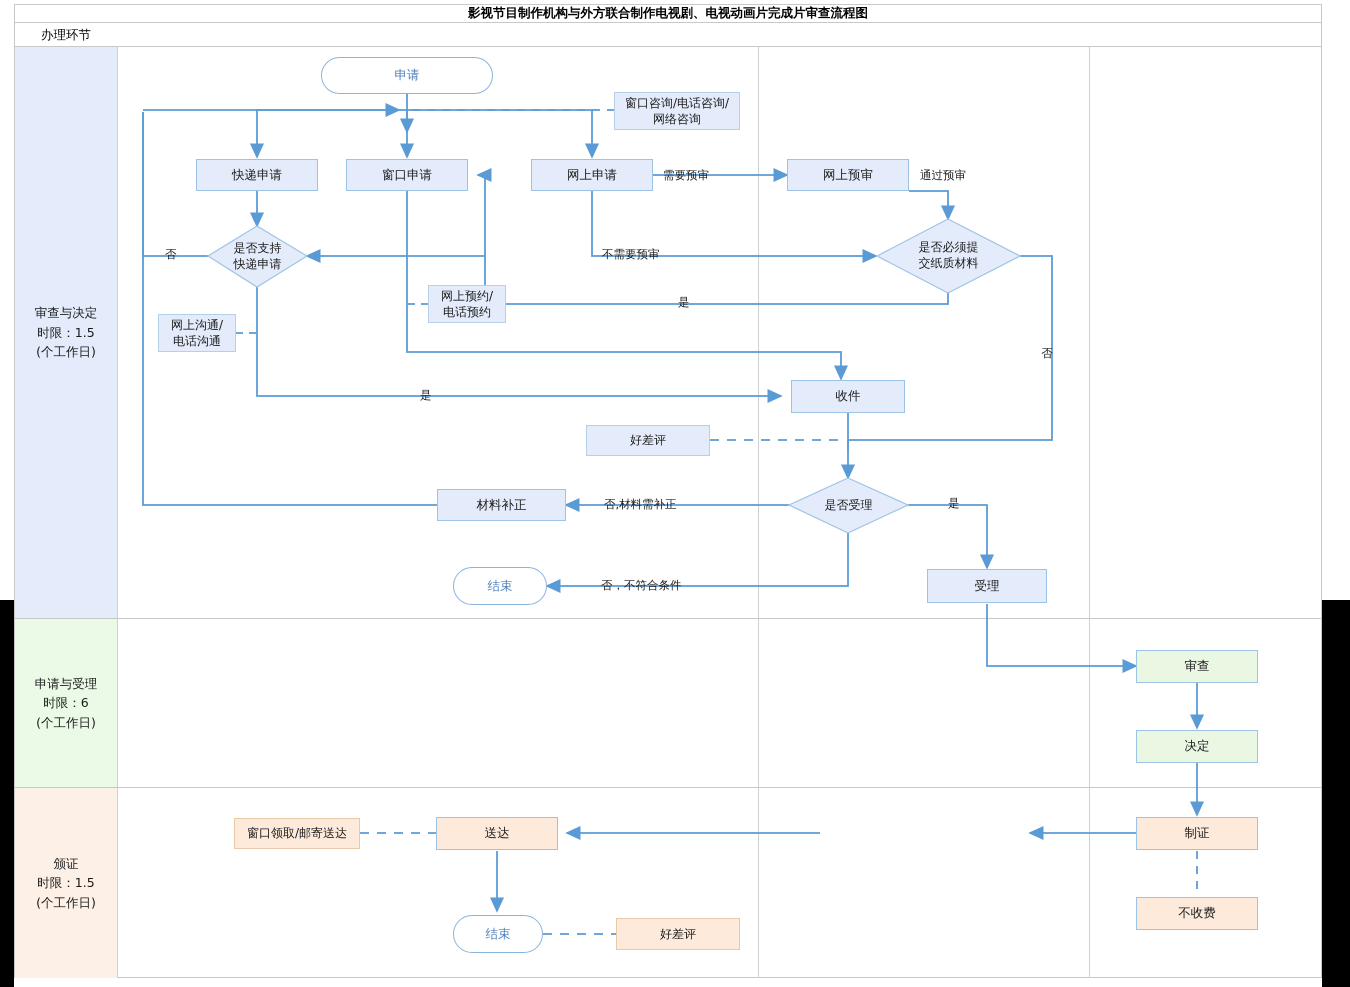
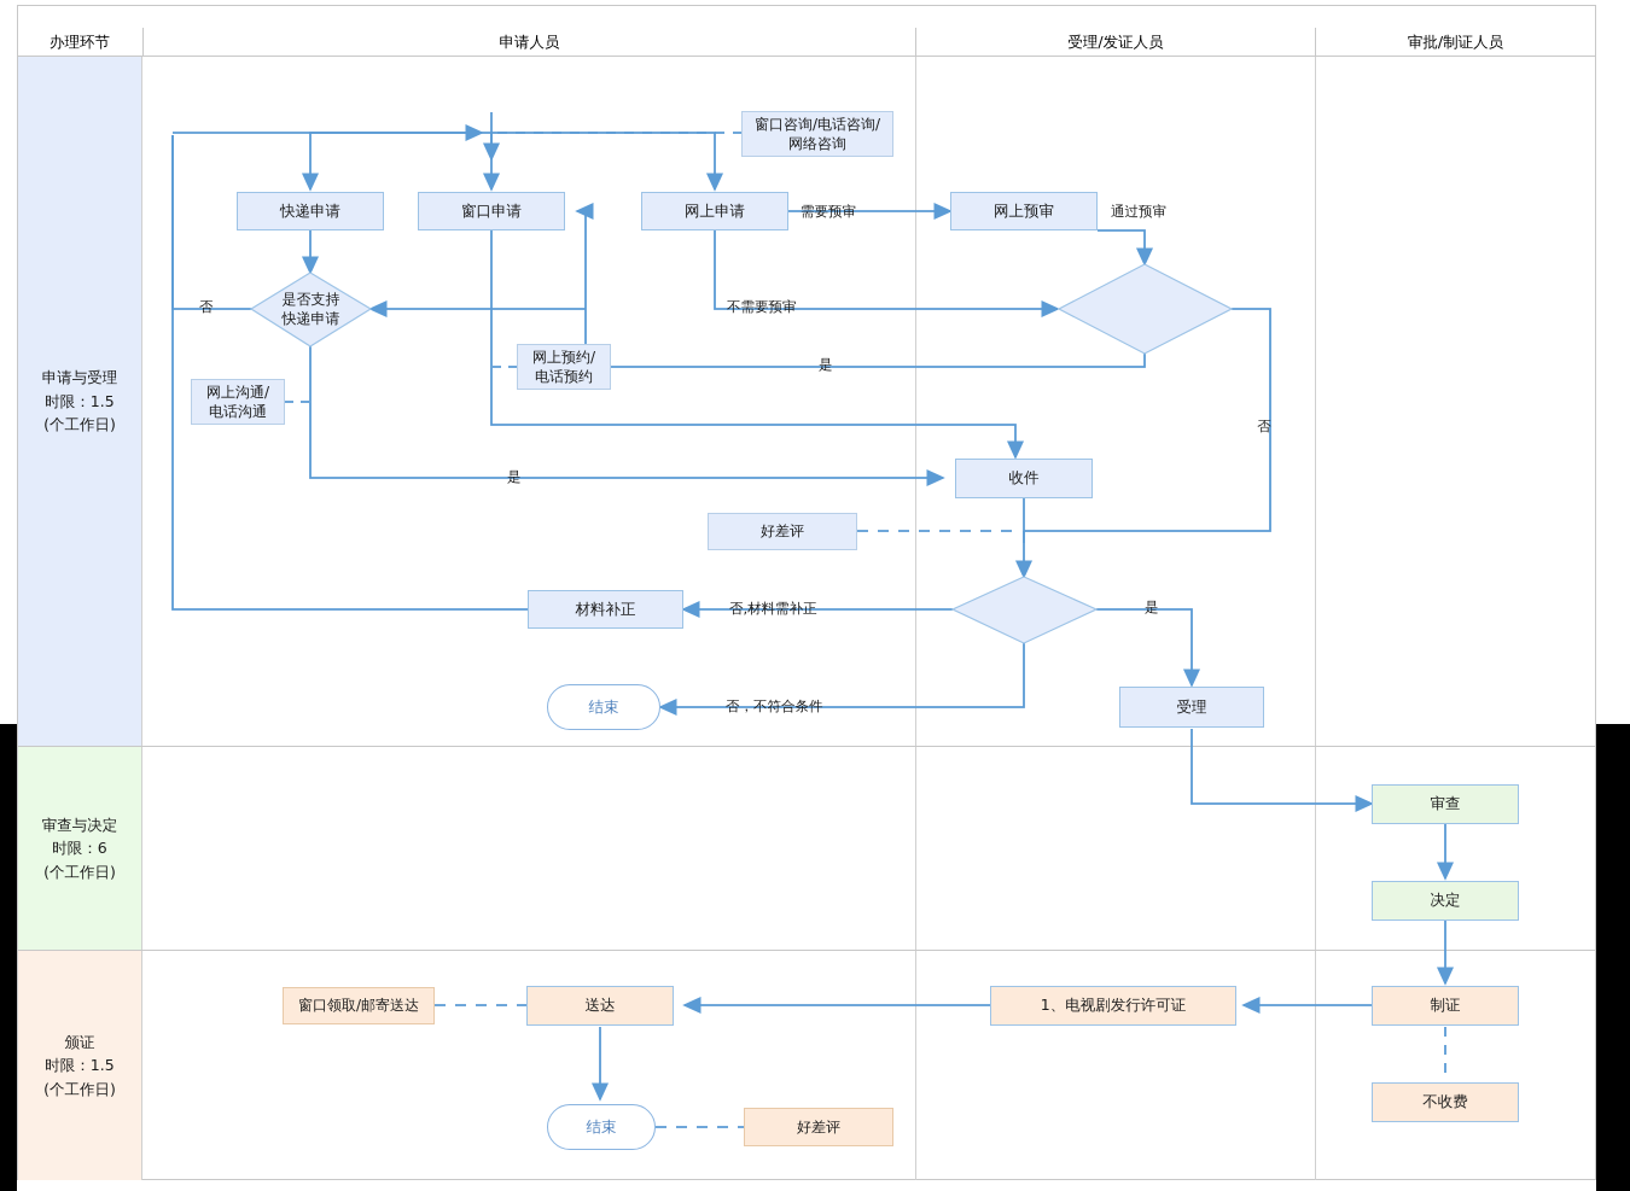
- 影视节目制作机构与外方联合制作电视剧、电视动画片完成片审查流程图
  办理环节
+ 申请人员
+ 受理/发证人员
+ 审批/制证人员
- 审查与决定
+ 申请与受理
  时限：1.5
  (个工作日)
- 申请与受理
+ 审查与决定
  时限：6
  (个工作日)
  颁证
  时限：1.5
  (个工作日)
- 申请
  窗口咨询/电话咨询/
  网络咨询
  快递申请
  窗口申请
  网上申请
  网上预审
  是否支持
  快递申请
- 是否必须提
- 交纸质材料
- 是否受理
  网上预约/
  电话预约
  网上沟通/
  电话沟通
  收件
  好差评
  材料补正
  结束
  受理
  审查
  决定
  制证
+ 1、电视剧发行许可证
  不收费
  送达
  窗口领取/邮寄送达
  结束
  好差评
  需要预审
  通过预审
  不需要预审
  否
  是
  是
  是
  否,材料需补正
  否，不符合条件
